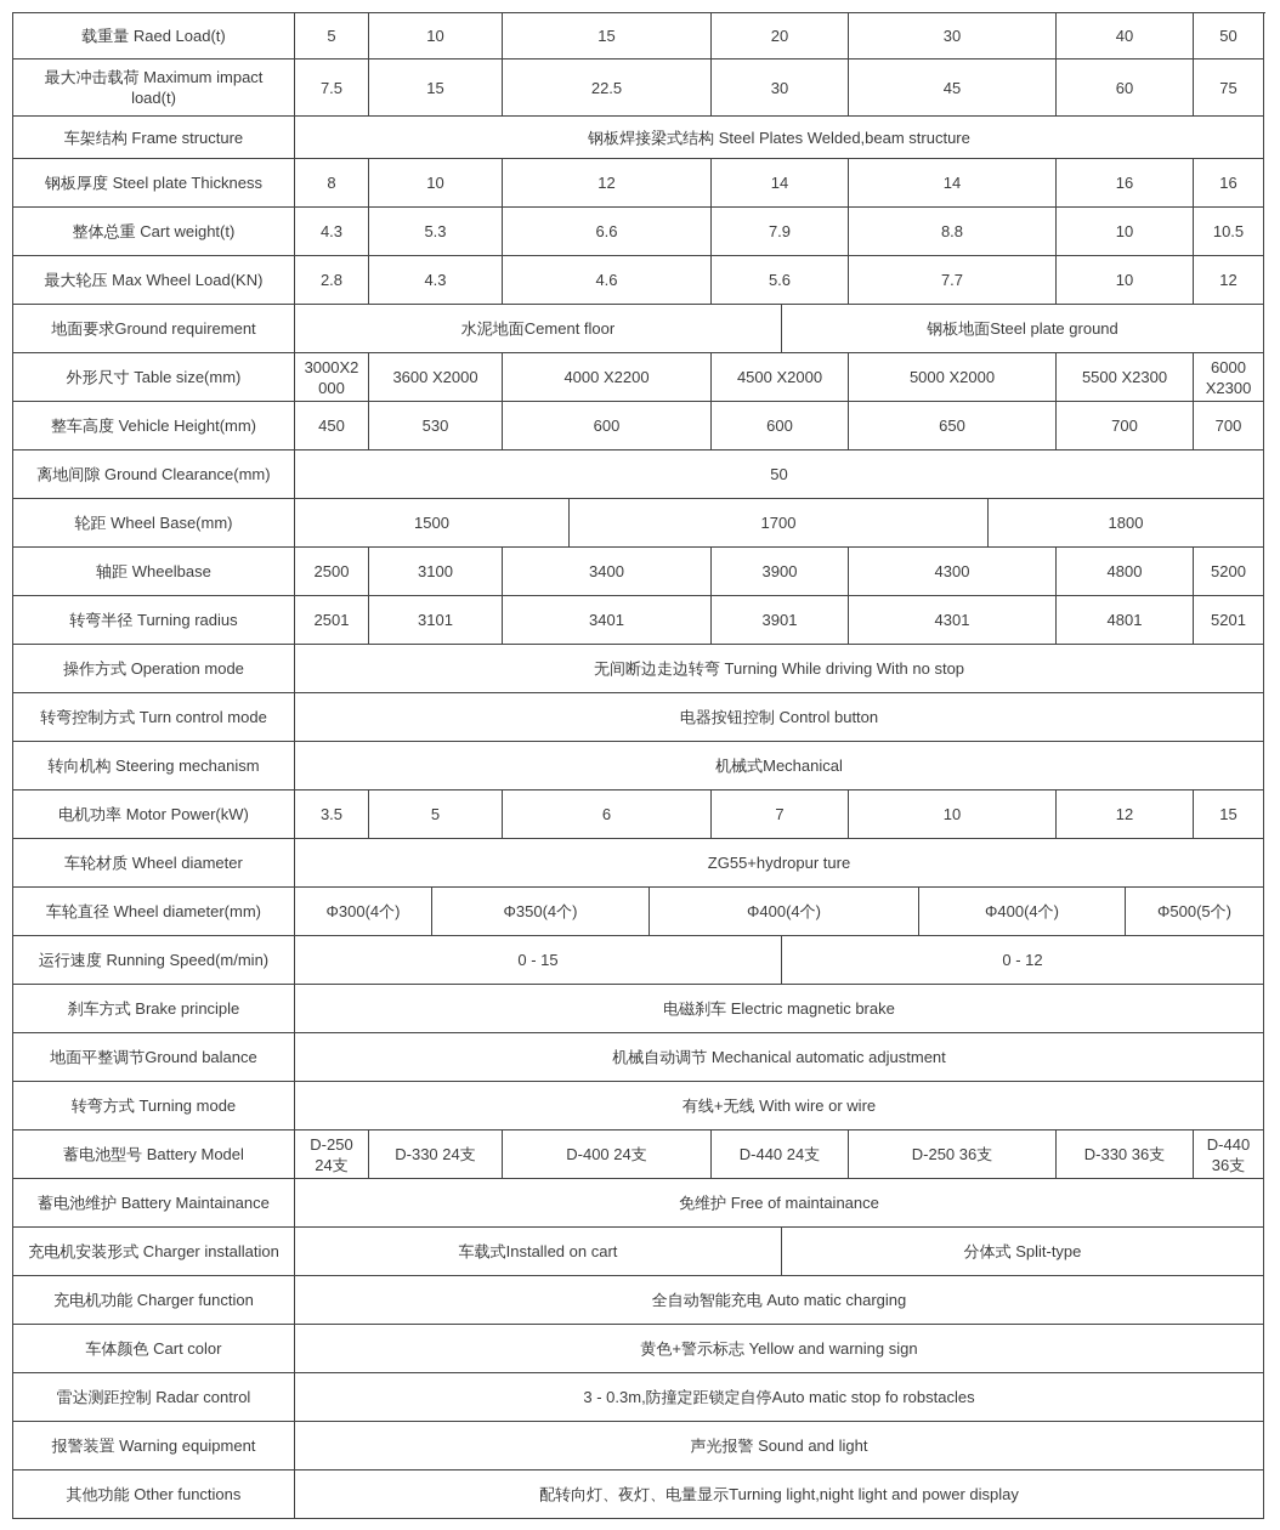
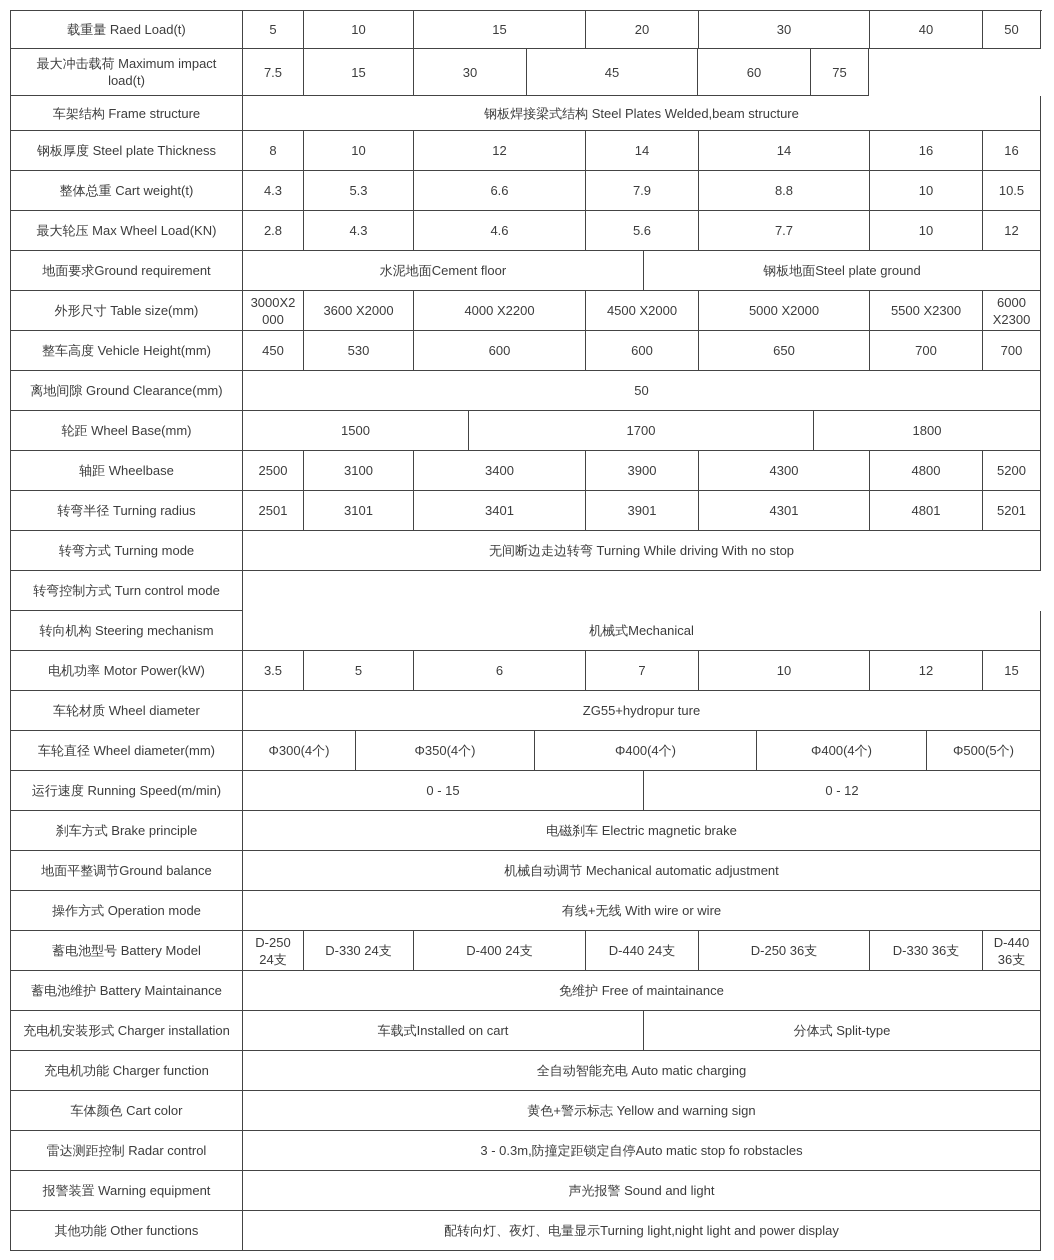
  载重量 Raed Load(t)
  5
  10
  15
  20
  30
  40
  50
  最大冲击载荷 Maximum impact load(t)
  7.5
  15
- 22.5
  30
  45
  60
  75
  车架结构 Frame structure
  钢板焊接梁式结构 Steel Plates Welded,beam structure
  钢板厚度 Steel plate Thickness
  8
  10
  12
  14
  14
  16
  16
  整体总重 Cart weight(t)
  4.3
  5.3
  6.6
  7.9
  8.8
  10
  10.5
  最大轮压 Max Wheel Load(KN)
  2.8
  4.3
  4.6
  5.6
  7.7
  10
  12
  地面要求Ground requirement
  水泥地面Cement floor
  钢板地面Steel plate ground
  外形尺寸 Table size(mm)
  3000X2000
  3600 X2000
  4000 X2200
  4500 X2000
  5000 X2000
  5500 X2300
  6000 X2300
  整车高度 Vehicle Height(mm)
  450
  530
  600
  600
  650
  700
  700
  离地间隙 Ground Clearance(mm)
  50
  轮距 Wheel Base(mm)
  1500
  1700
  1800
  轴距 Wheelbase
  2500
  3100
  3400
  3900
  4300
  4800
  5200
  转弯半径 Turning radius
  2501
  3101
  3401
  3901
  4301
  4801
  5201
- 操作方式 Operation mode
+ 转弯方式 Turning mode
  无间断边走边转弯 Turning While driving With no stop
  转弯控制方式 Turn control mode
- 电器按钮控制 Control button
  转向机构 Steering mechanism
  机械式Mechanical
  电机功率 Motor Power(kW)
  3.5
  5
  6
  7
  10
  12
  15
  车轮材质 Wheel diameter
  ZG55+hydropur ture
  车轮直径 Wheel diameter(mm)
  Φ300(4个)
  Φ350(4个)
  Φ400(4个)
  Φ400(4个)
  Φ500(5个)
  运行速度 Running Speed(m/min)
  0 - 15
  0 - 12
  刹车方式 Brake principle
  电磁刹车 Electric magnetic brake
  地面平整调节Ground balance
  机械自动调节 Mechanical automatic adjustment
- 转弯方式 Turning mode
+ 操作方式 Operation mode
  有线+无线 With wire or wire
  蓄电池型号 Battery Model
  D-250 24支
  D-330 24支
  D-400 24支
  D-440 24支
  D-250 36支
  D-330 36支
  D-440 36支
  蓄电池维护 Battery Maintainance
  免维护 Free of maintainance
  充电机安装形式 Charger installation
  车载式Installed on cart
  分体式 Split-type
  充电机功能 Charger function
  全自动智能充电 Auto matic charging
  车体颜色 Cart color
  黄色+警示标志 Yellow and warning sign
  雷达测距控制 Radar control
  3 - 0.3m,防撞定距锁定自停Auto matic stop fo robstacles
  报警装置 Warning equipment
  声光报警 Sound and light
  其他功能 Other functions
  配转向灯、夜灯、电量显示Turning light,night light and power display
